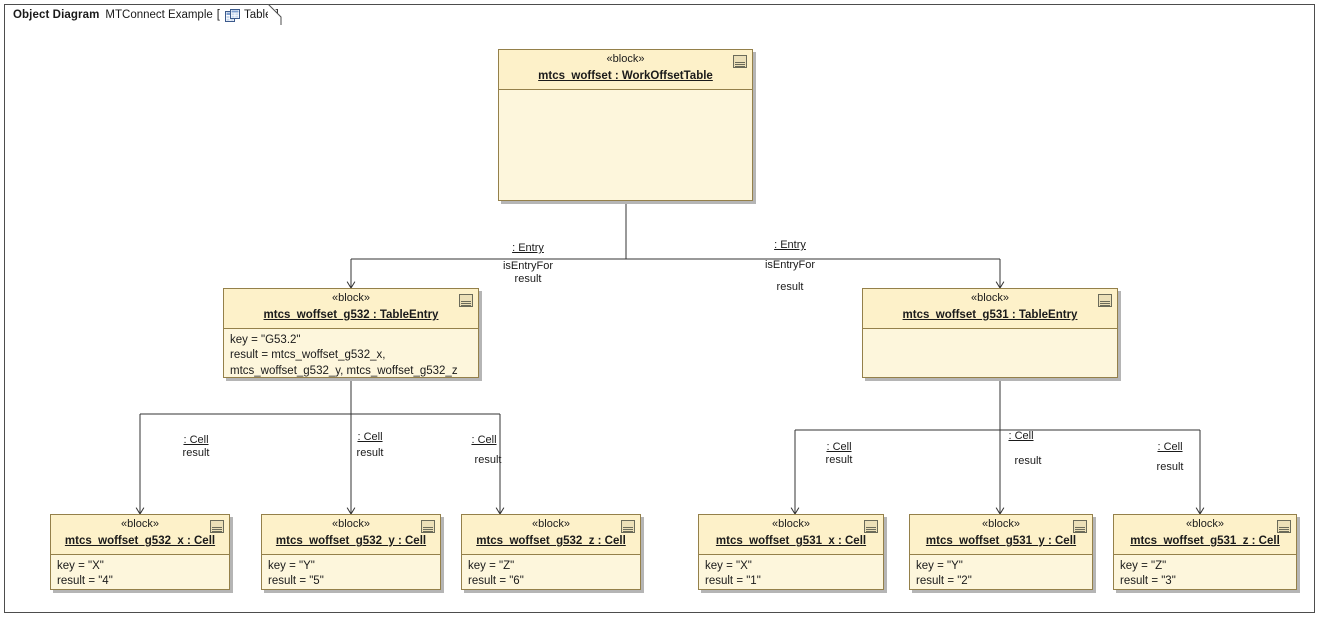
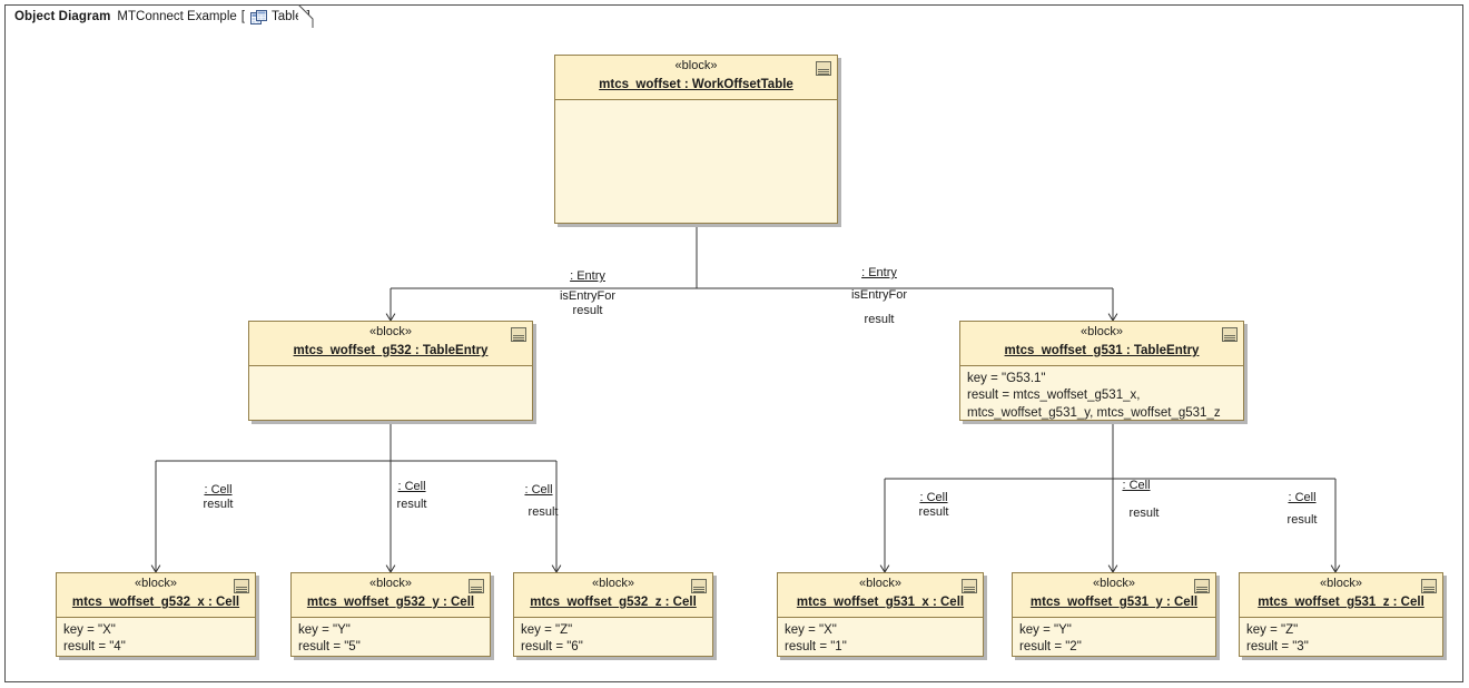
  Object Diagram
  MTConnect Example
  [
  Tabl
  : Entry
  isEntryFor
  result
  : Entry
  isEntryFor
  result
  : Cell
  result
  : Cell
  result
  : Cell
  result
  : Cell
  result
  : Cell
  result
  : Cell
  result
  «block»
  mtcs_woffset : WorkOffsetTable
  «block»
  mtcs_woffset_g532 : TableEntry
- key = "G53.2"
- result = mtcs_woffset_g532_x,
- mtcs_woffset_g532_y, mtcs_woffset_g532_z
  «block»
  mtcs_woffset_g531 : TableEntry
+ key = "G53.1"
+ result = mtcs_woffset_g531_x,
+ mtcs_woffset_g531_y, mtcs_woffset_g531_z
  «block»
  mtcs_woffset_g532_x : Cell
  key = "X"
  result = "4"
  «block»
  mtcs_woffset_g532_y : Cell
  key = "Y"
  result = "5"
  «block»
  mtcs_woffset_g532_z : Cell
  key = "Z"
  result = "6"
  «block»
  mtcs_woffset_g531_x : Cell
  key = "X"
  result = "1"
  «block»
  mtcs_woffset_g531_y : Cell
  key = "Y"
  result = "2"
  «block»
  mtcs_woffset_g531_z : Cell
  key = "Z"
  result = "3"
